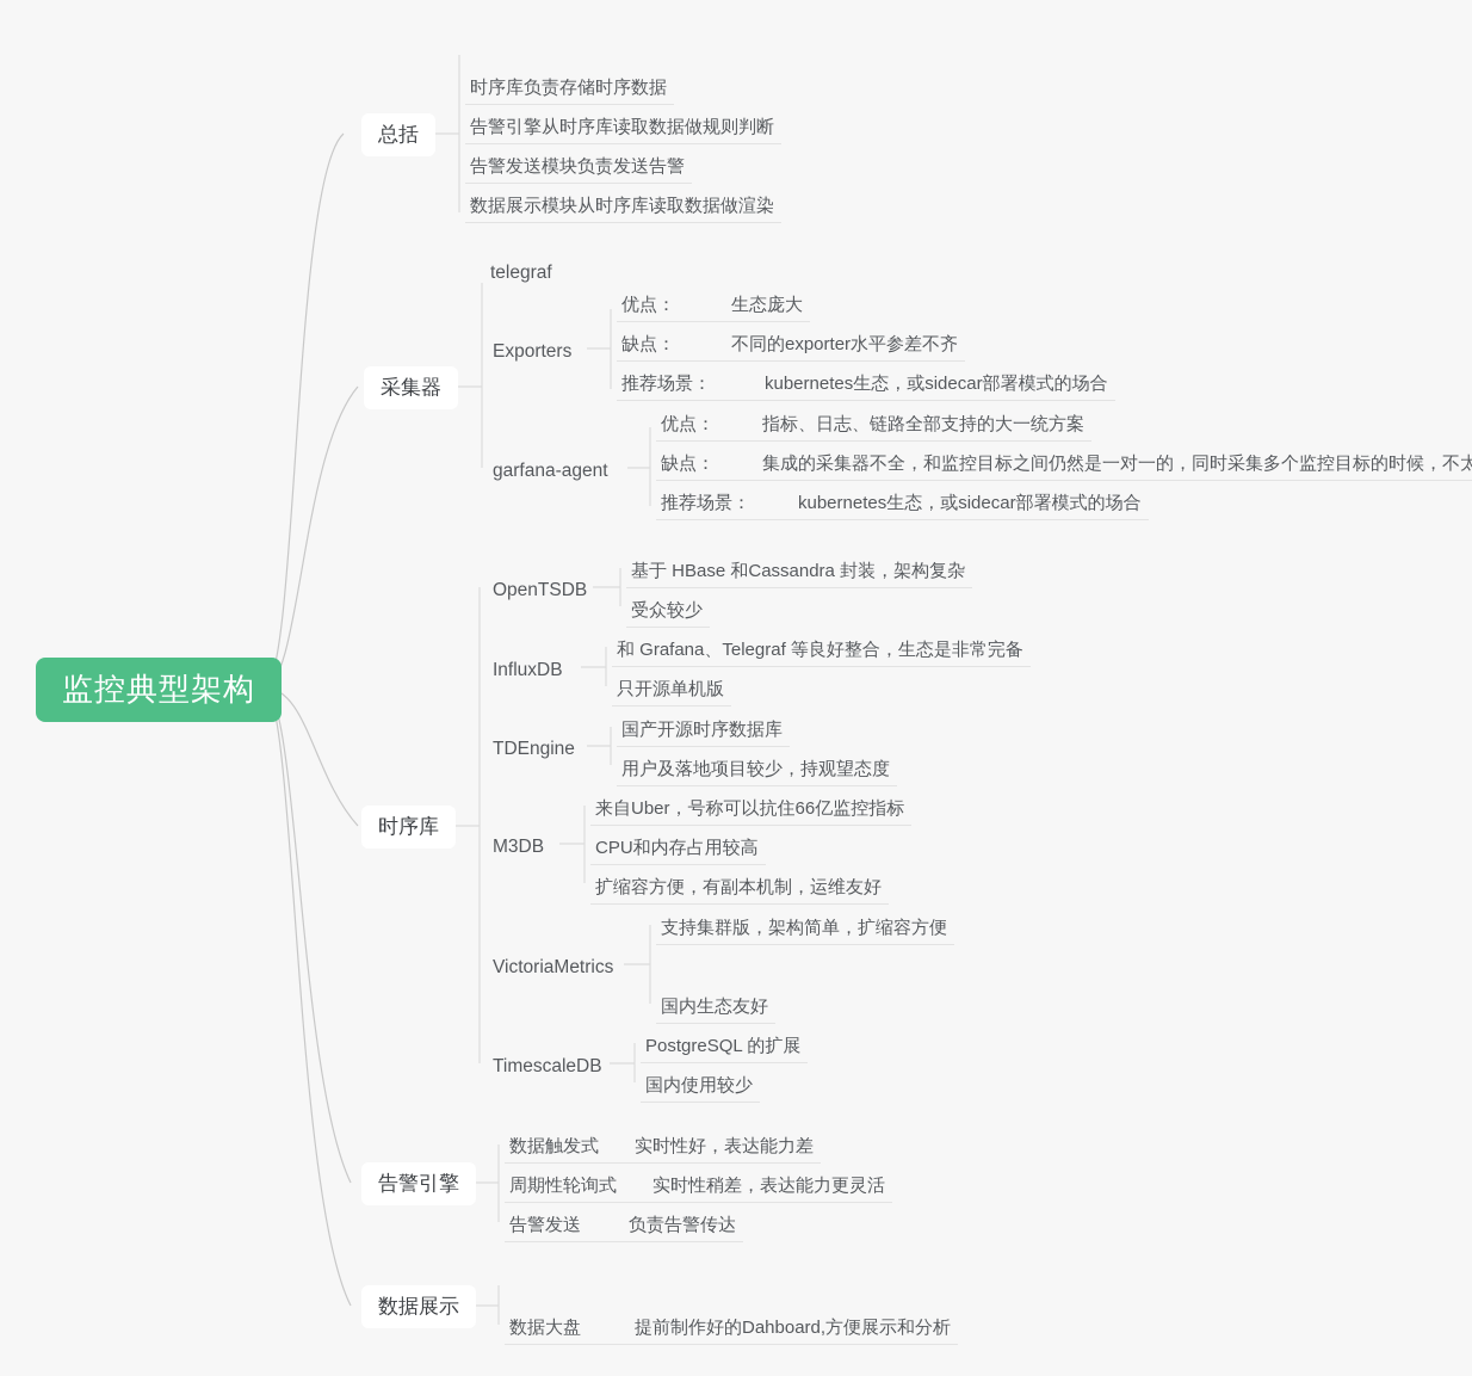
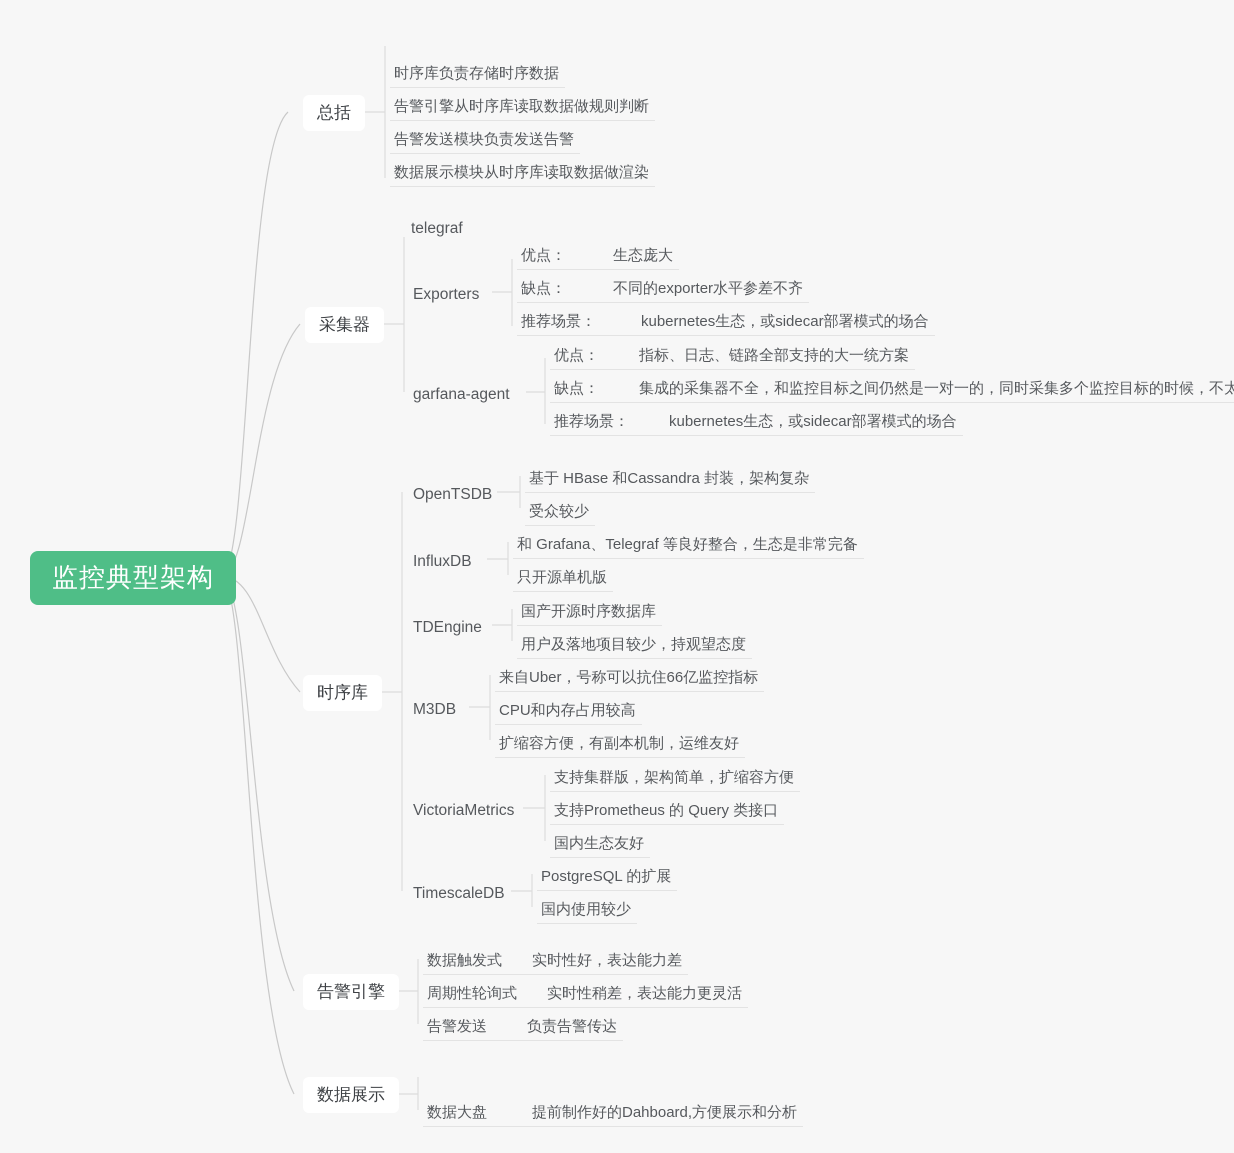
  监控典型架构
  总括
  时序库负责存储时序数据
  告警引擎从时序库读取数据做规则判断
  告警发送模块负责发送告警
  数据展示模块从时序库读取数据做渲染
  采集器
  telegraf
  Exporters
  优点：
  生态庞大
  缺点：
  不同的exporter水平参差不齐
  推荐场景：
  kubernetes生态，或sidecar部署模式的场合
  garfana-agent
  优点：
  指标、日志、链路全部支持的大一统方案
  缺点：
  集成的采集器不全，和监控目标之间仍然是一对一的，同时采集多个监控目标的时候，不太
  推荐场景：
  kubernetes生态，或sidecar部署模式的场合
  时序库
  OpenTSDB
  基于 HBase 和Cassandra 封装，架构复杂
  受众较少
  InfluxDB
  和 Grafana、Telegraf 等良好整合，生态是非常完备
  只开源单机版
  TDEngine
  国产开源时序数据库
  用户及落地项目较少，持观望态度
  M3DB
  来自Uber，号称可以抗住66亿监控指标
  CPU和内存占用较高
  扩缩容方便，有副本机制，运维友好
  VictoriaMetrics
  支持集群版，架构简单，扩缩容方便
+ 支持Prometheus 的 Query 类接口
  国内生态友好
  TimescaleDB
  PostgreSQL 的扩展
  国内使用较少
  告警引擎
  数据触发式
  实时性好，表达能力差
  周期性轮询式
  实时性稍差，表达能力更灵活
  告警发送
  负责告警传达
  数据展示
  数据大盘
  提前制作好的Dahboard,方便展示和分析
